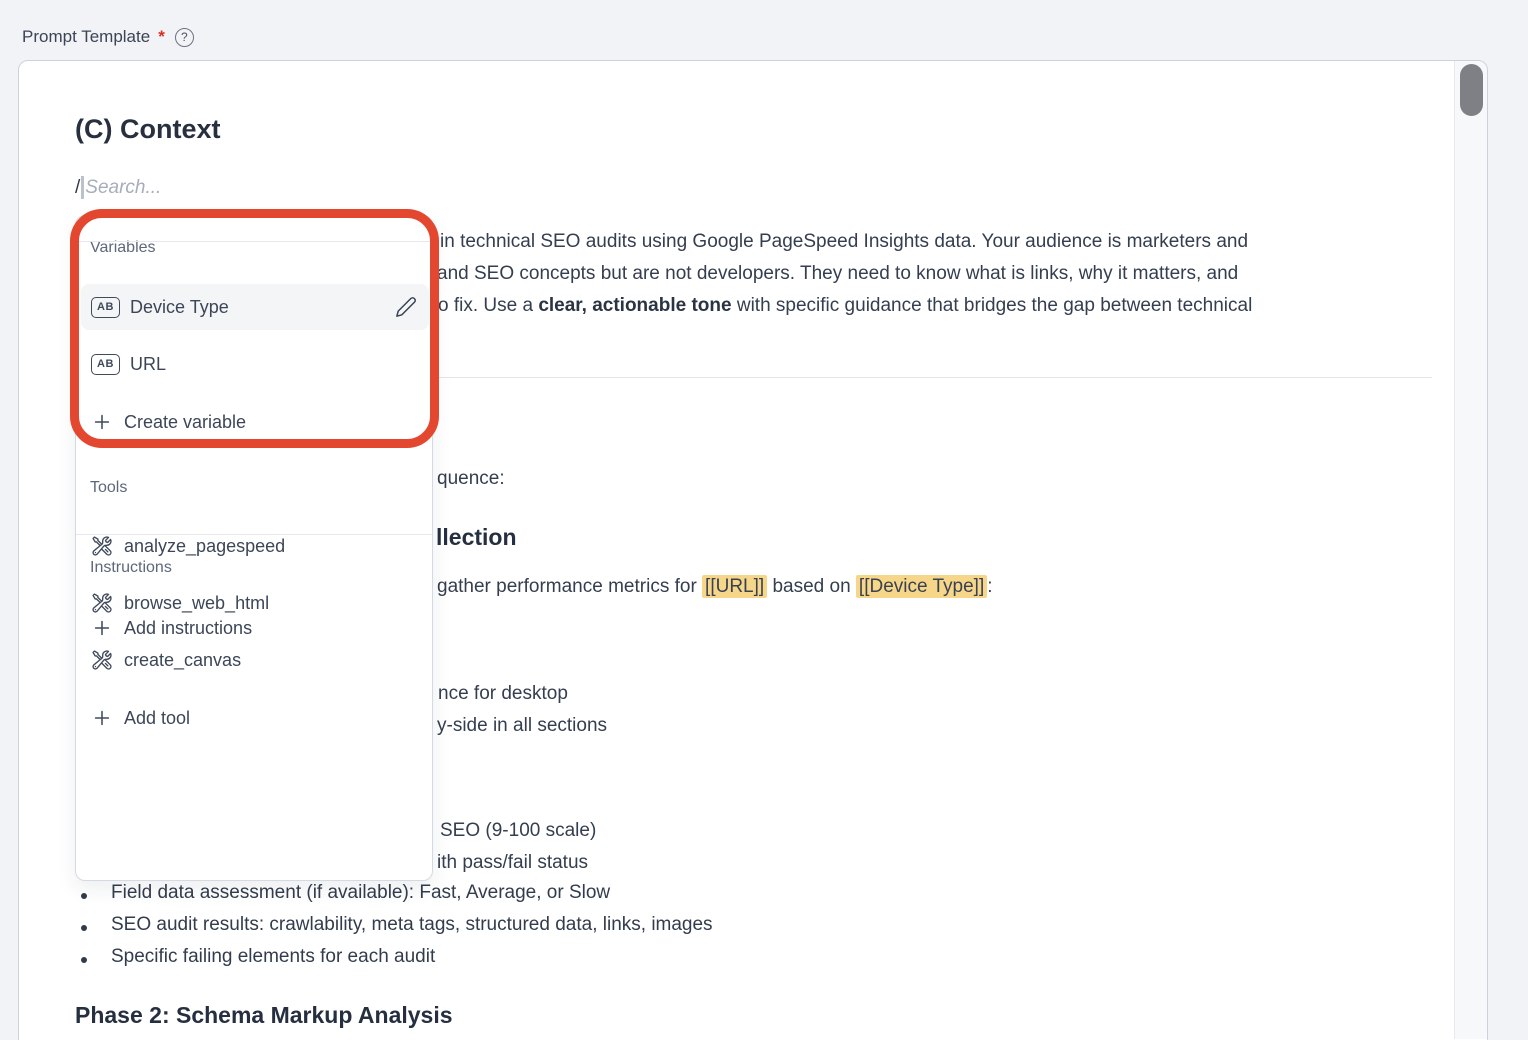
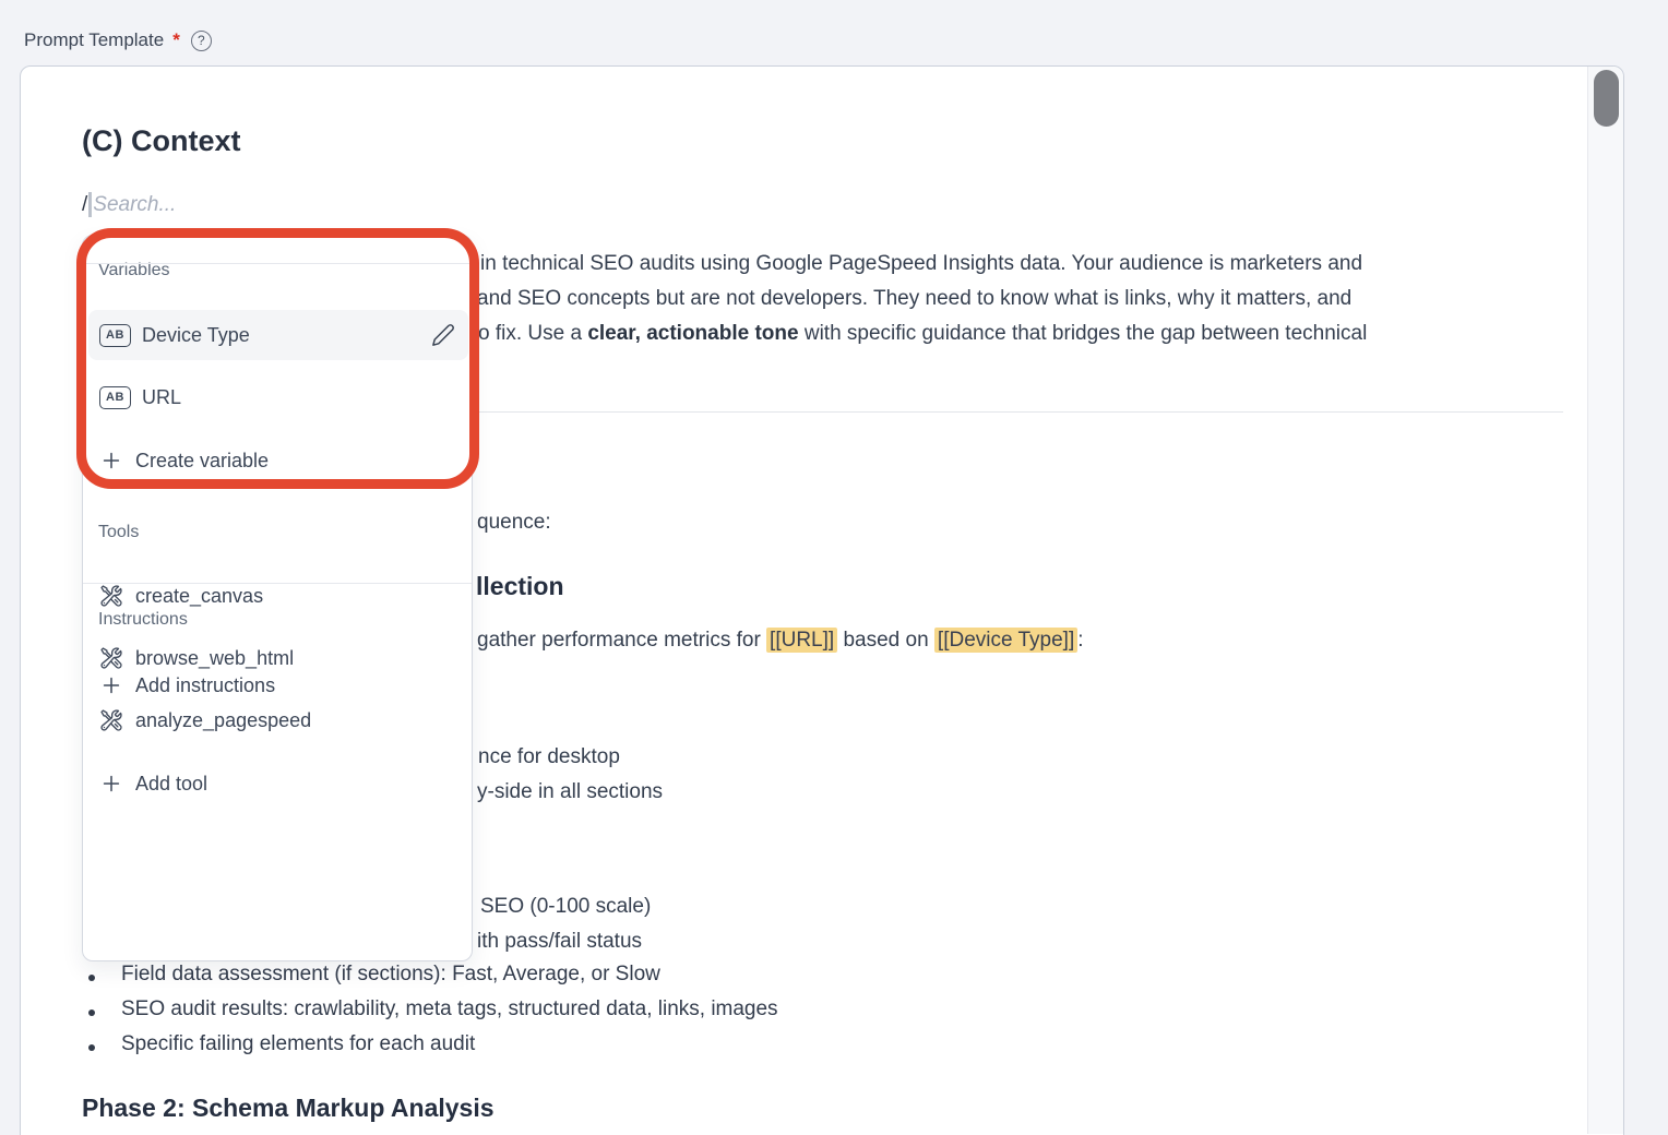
  Prompt Template
  *
  ?
  (C) Context
  /
  Search...
  in technical SEO audits using Google PageSpeed Insights data. Your audience is marketers and
  and SEO concepts but are not developers. They need to know what is links, why it matters, and
  o fix. Use a clear, actionable tone with specific guidance that bridges the gap between technical
  quence:
  llection
  gather performance metrics for [[URL]] based on [[Device Type]] :
  nce for desktop
  y-side in all sections
- SEO (9-100 scale)
+ SEO (0-100 scale)
  ith pass/fail status
- Field data assessment (if available): Fast, Average, or Slow
+ Field data assessment (if sections): Fast, Average, or Slow
  SEO audit results: crawlability, meta tags, structured data, links, images
  Specific failing elements for each audit
  Phase 2: Schema Markup Analysis
  Variables
  AB
  Device Type
  AB
  URL
  Create variable
  Tools
- analyze_pagespeed
+ create_canvas
  browse_web_html
- create_canvas
+ analyze_pagespeed
  Add tool
  Instructions
  Add instructions
